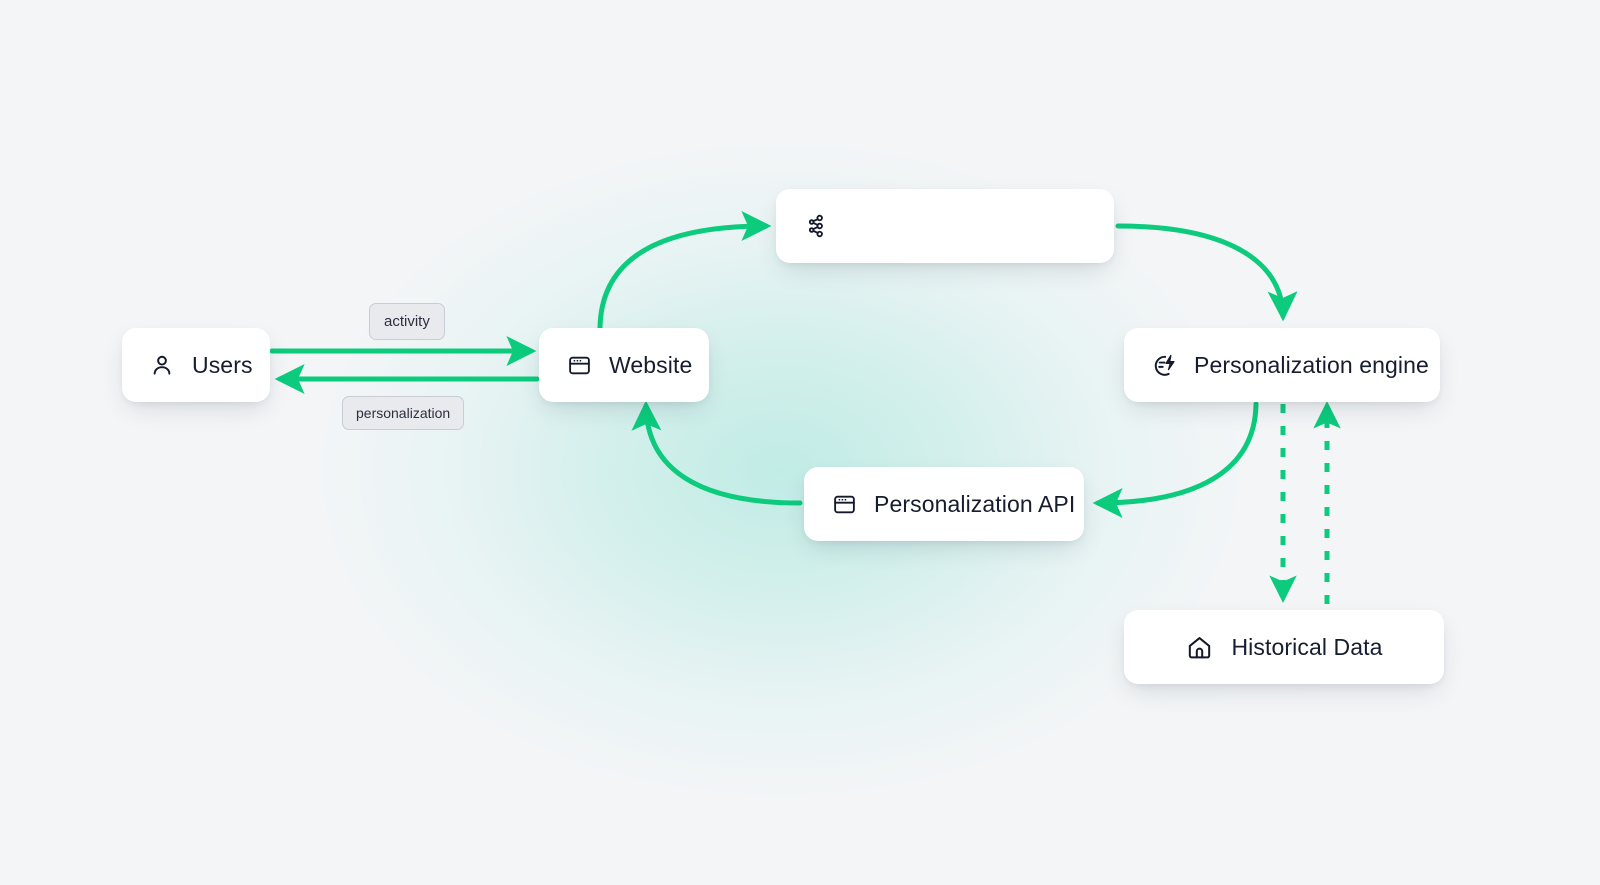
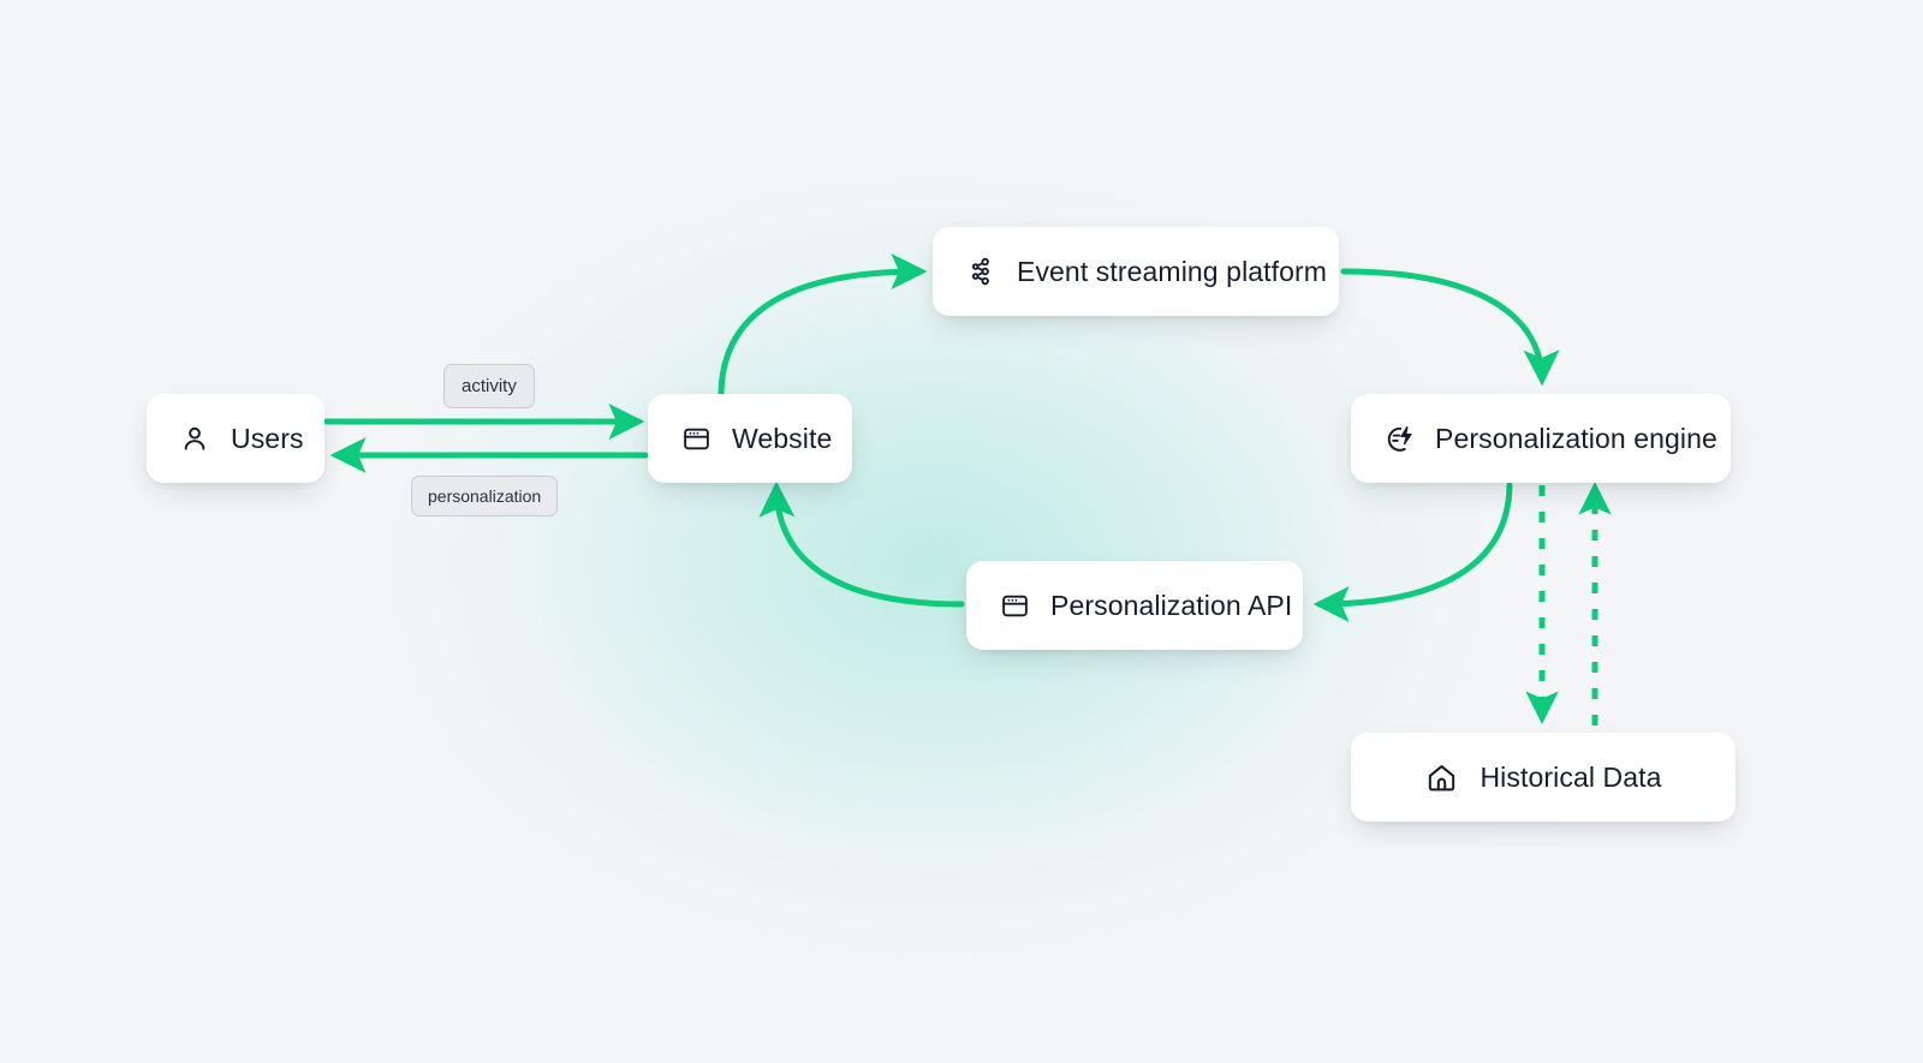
  activity
  personalization
  Users
  Website
+ Event streaming platform
  Personalization engine
  Personalization API
  Historical Data
